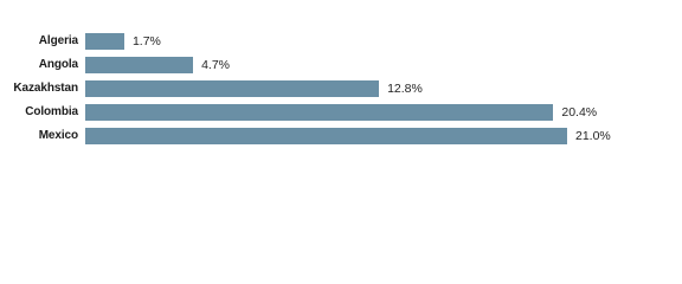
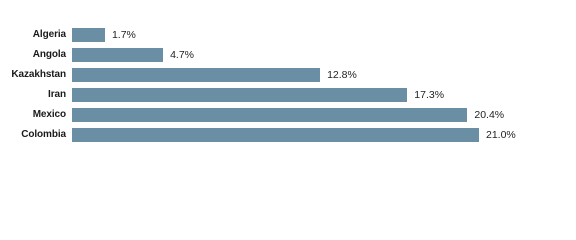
  Algeria
  1.7%
  Angola
  4.7%
  Kazakhstan
  12.8%
+ Iran
+ 17.3%
- Colombia
+ Mexico
  20.4%
- Mexico
+ Colombia
  21.0%
